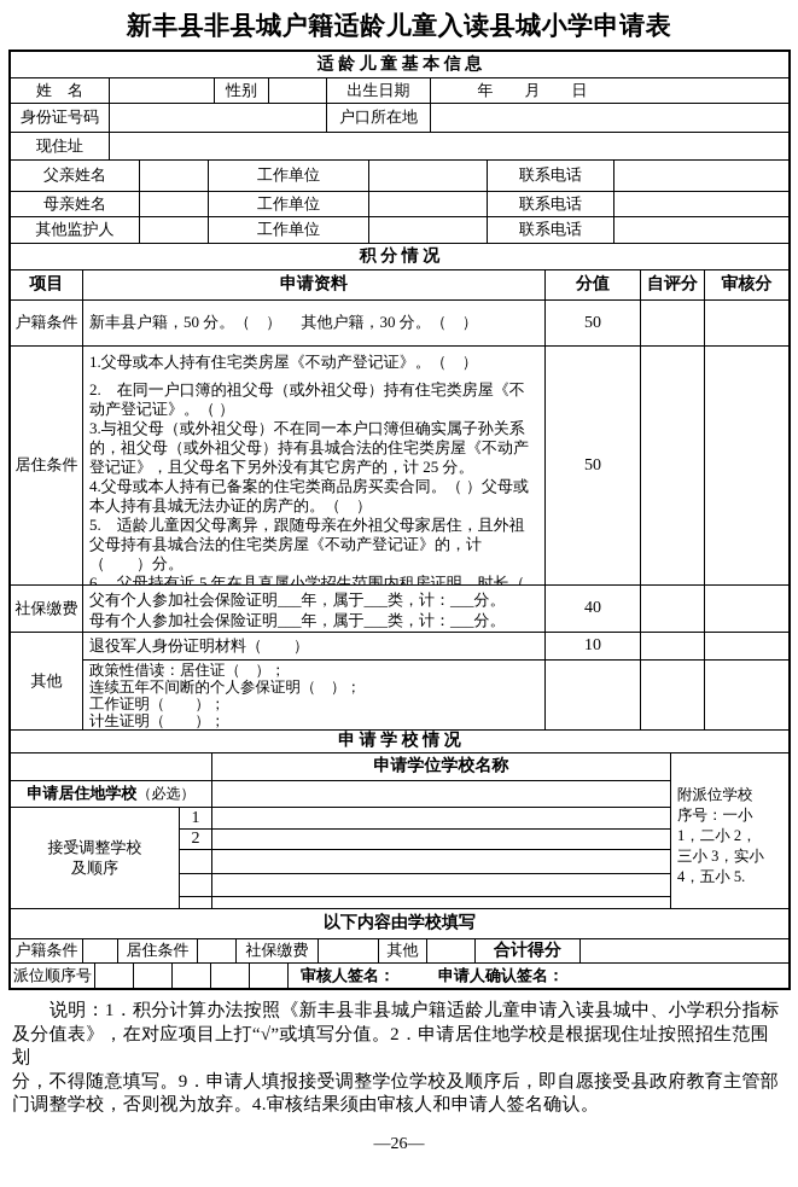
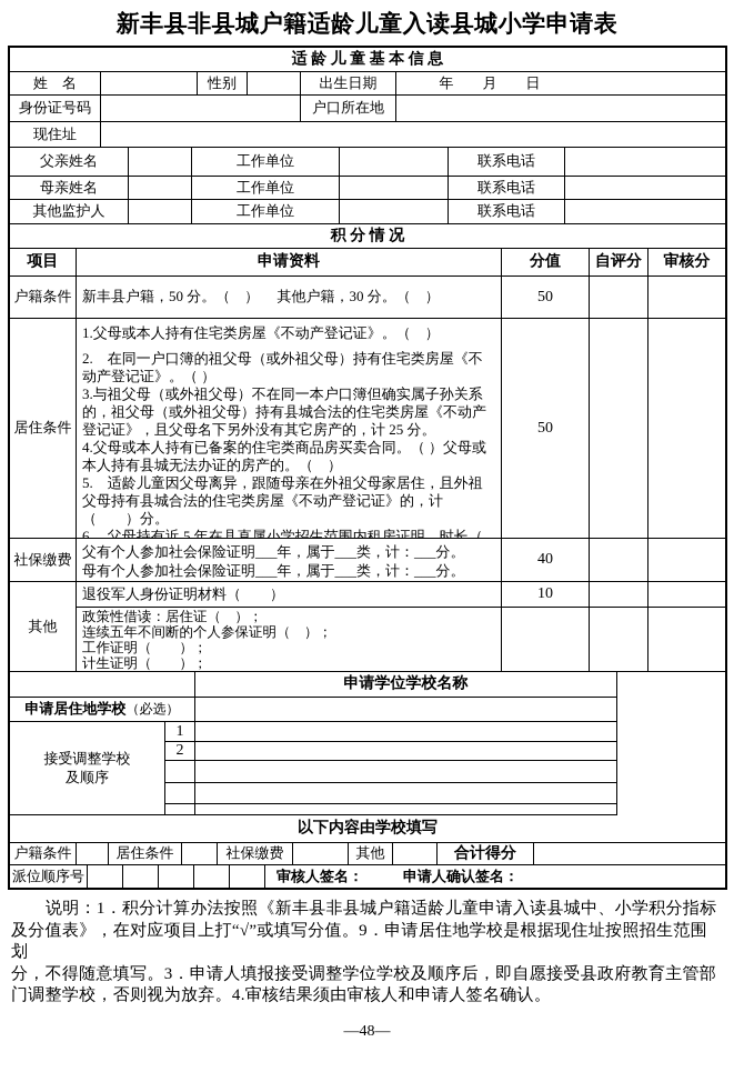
  新丰县非县城户籍适龄儿童入读县城小学申请表
  适 龄 儿 童 基 本 信 息
  姓 名
  性别
  出生日期
  年 月 日
  身份证号码
  户口所在地
  现住址
  父亲姓名
  工作单位
  联系电话
  母亲姓名
  工作单位
  联系电话
  其他监护人
  工作单位
  联系电话
  积 分 情 况
  项目
  申请资料
  分值
  自评分
  审核分
  户籍条件
  新丰县户籍，50 分。（ ） 其他户籍，30 分。（ ）
  50
  居住条件
  1.父母或本人持有住宅类房屋《不动产登记证》。（ ）
  2. 在同一户口簿的祖父母（或外祖父母）持有住宅类房屋《不动产登记证》。（ ）
  3.与祖父母（或外祖父母）不在同一本户口簿但确实属子孙关系的，祖父母（或外祖父母）持有县城合法的住宅类房屋《不动产登记证》，且父母名下另外没有其它房产的，计 25 分。
  4.父母或本人持有已备案的住宅类商品房买卖合同。（ ）父母或本人持有县城无法办证的房产的。（ ）
  5. 适龄儿童因父母离异，跟随母亲在外祖父母家居住，且外祖父母持有县城合法的住宅类房屋《不动产登记证》的，计（ ）分。
  6. 父母持有近 5 年在县直属小学招生范围内租房证明，时长（
  50
  社保缴费
  父有个人参加社会保险证明___年，属于___类，计：___分。
  母有个人参加社会保险证明___年，属于___类，计：___分。
  40
  其他
  退役军人身份证明材料（ ）
  10
  政策性借读：居住证（ ）；
  连续五年不间断的个人参保证明（ ）；
  工作证明（ ）；
  计生证明（ ）；
- 申 请 学 校 情 况
  申请学位学校名称
  申请居住地学校
  （必选）
  接受调整学校
  及顺序
  1
  2
- 附派位学校
- 序号：一小
- 1，二小 2，
- 三小 3，实小
- 4，五小 5.
  以下内容由学校填写
  户籍条件
  居住条件
  社保缴费
  其他
  合计得分
  派位顺序号
  审核人签名：
  申请人确认签名：
  说明：1．积分计算办法按照《新丰县非县城户籍适龄儿童申请入读县城中、小学积分指标
- 及分值表》，在对应项目上打“√”或填写分值。2．申请居住地学校是根据现住址按照招生范围划
+ 及分值表》，在对应项目上打“√”或填写分值。9．申请居住地学校是根据现住址按照招生范围划
- 分，不得随意填写。9．申请人填报接受调整学位学校及顺序后，即自愿接受县政府教育主管部
+ 分，不得随意填写。3．申请人填报接受调整学位学校及顺序后，即自愿接受县政府教育主管部
  门调整学校，否则视为放弃。4.审核结果须由审核人和申请人签名确认。
- —26—
+ —48—
